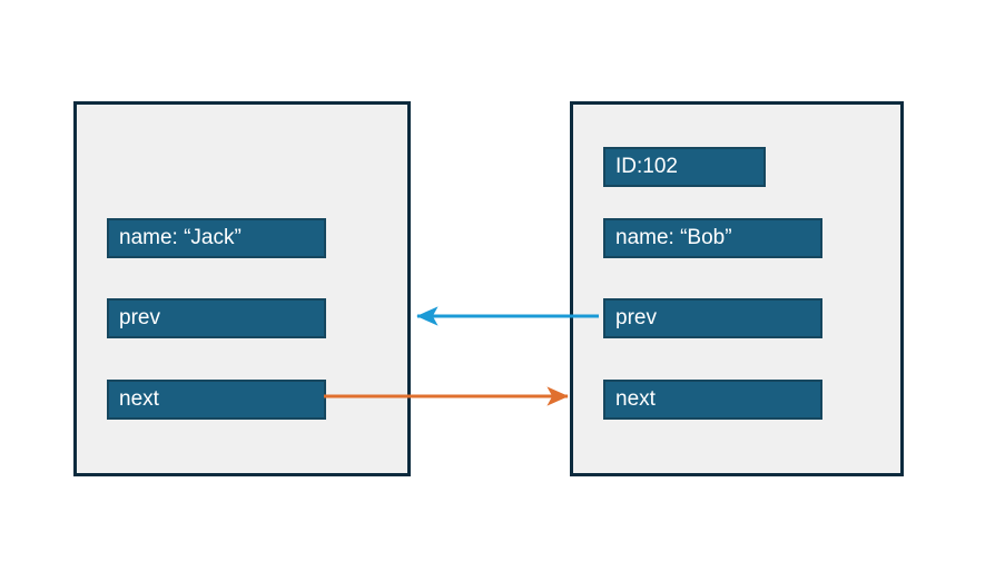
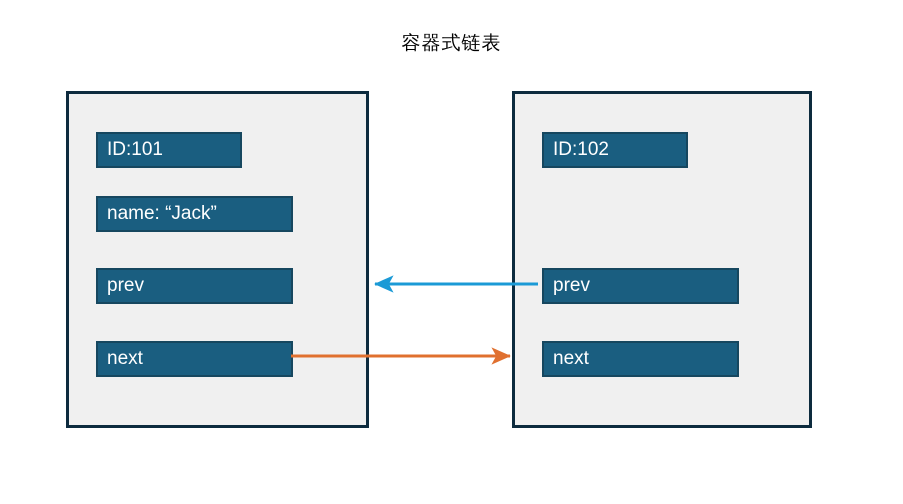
+ 容器式链表
+ ID:101
  name: “Jack”
  prev
  next
  ID:102
- name: “Bob”
  prev
  next
